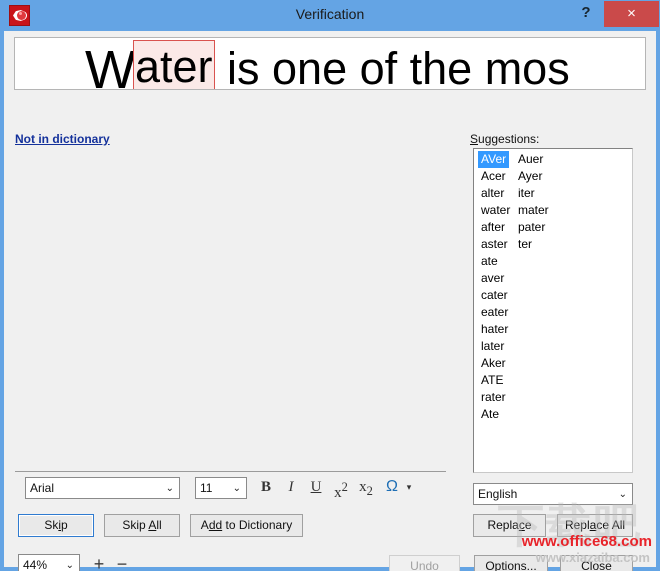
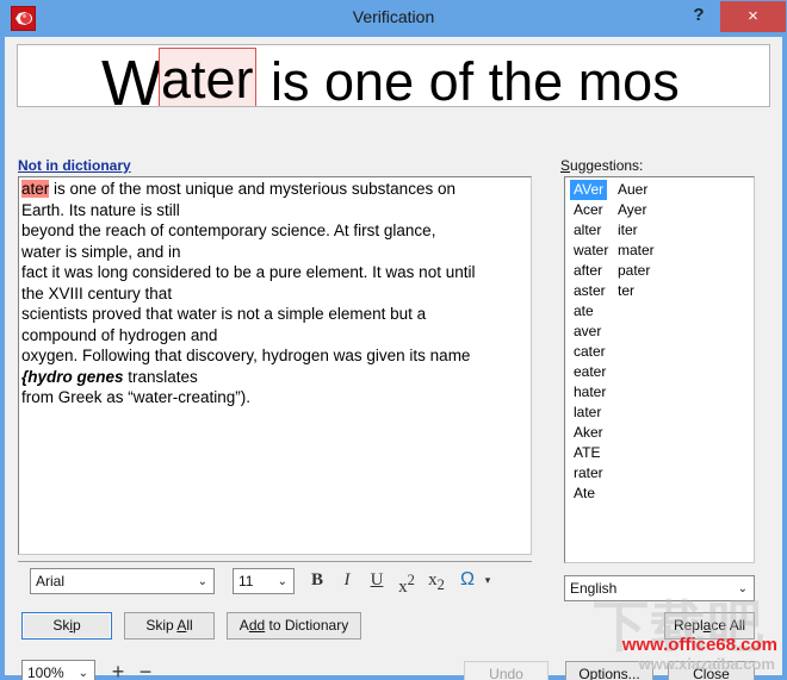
  Verification
  ?
  ×
  Water is one of the mos
  Not in dictionary
  Suggestions:
+ ater is one of the most unique and mysterious substances on
+ Earth. Its nature is still
+ beyond the reach of contemporary science. At first glance,
+ water is simple, and in
+ fact it was long considered to be a pure element. It was not until
+ the XVIII century that
+ scientists proved that water is not a simple element but a
+ compound of hydrogen and
+ oxygen. Following that discovery, hydrogen was given its name
+ {hydro genes translates
+ from Greek as “water-creating”).
  Arial
  ⌄
  11
  ⌄
  B
  I
  U
  x2
  x2
  Ω
  ▾
  Skip
  Skip All
  Add to Dictionary
  AVer
  Auer
  Acer
  Ayer
  alter
  iter
  water
  mater
  after
  pater
  aster
  ter
  ate
  aver
  cater
  eater
  hater
  later
  Aker
  ATE
  rater
  Ate
  English
  ⌄
- Replace
  Replace All
- 44%
+ 100%
  ⌄
  +
  −
  Undo
  Options...
  Close
  下载吧
  www.office68.com
  www.xiazaiba.com
